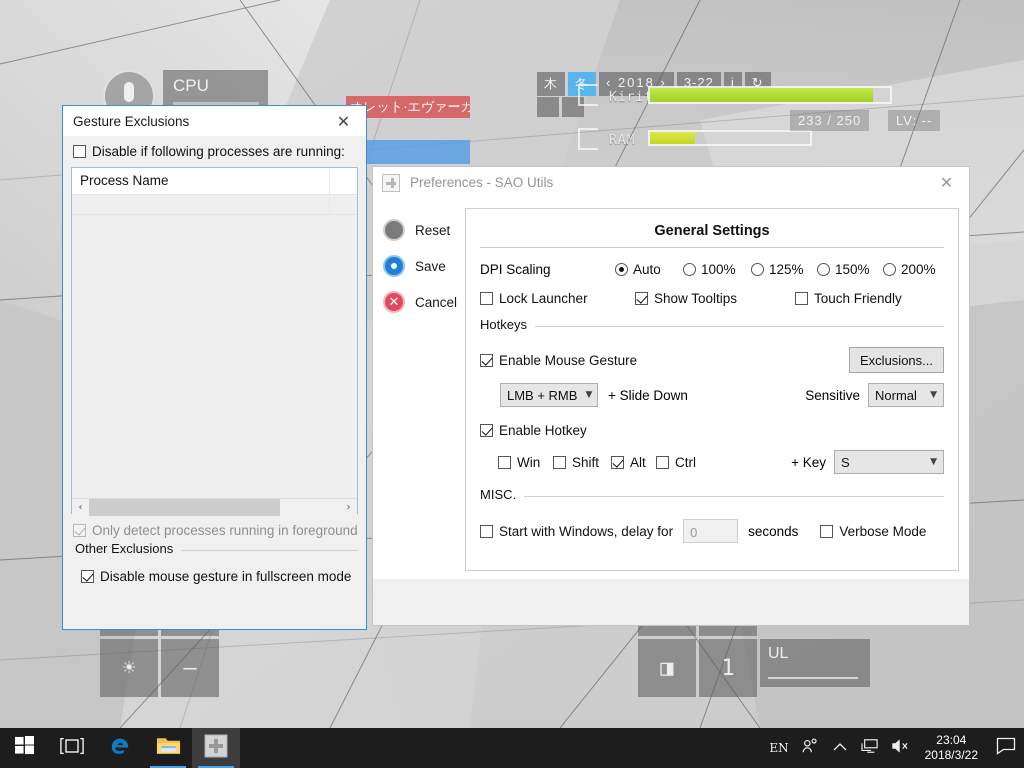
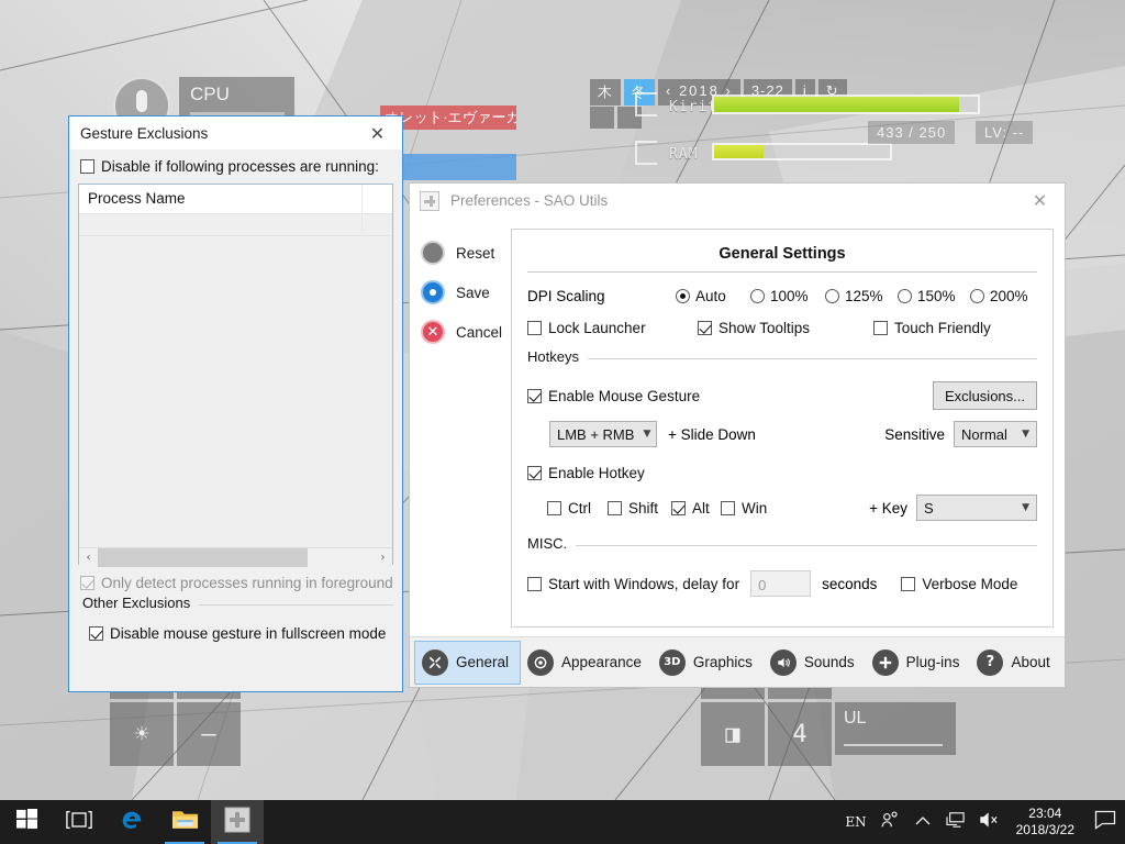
  CPU
  木
  冬
  ‹ 2018 ›
  3-22
  i
  ↻
  レット·エヴァーガ
  Kirit
  RAM
- 233 / 250
+ 433 / 250
  LV: --
  ☀
  —
  ◨
- 1
+ 4
  UL
  Preferences - SAO Utils
  ✕
  Reset
  Save
  ✕
  Cancel
  General Settings
  DPI Scaling
  Auto
  100%
  125%
  150%
  200%
  Lock Launcher
  Show Tooltips
  Touch Friendly
  Hotkeys
  Enable Mouse Gesture
  Exclusions...
  LMB + RMB
  ▼
  + Slide Down
  Sensitive
  Normal
  ▼
  Enable Hotkey
- Win
+ Ctrl
  Shift
  Alt
- Ctrl
+ Win
  + Key
  S
  ▼
  MISC.
  Start with Windows, delay for
  0
  seconds
  Verbose Mode
+ General
+ Appearance
+ 3D
+ Graphics
+ Sounds
+ Plug-ins
+ ?
+ About
  Gesture Exclusions
  ✕
  Disable if following processes are running:
  Process Name
  ‹
  ›
  Only detect processes running in foreground
  Other Exclusions
  Disable mouse gesture in fullscreen mode
  EN
  23:04
  2018/3/22
